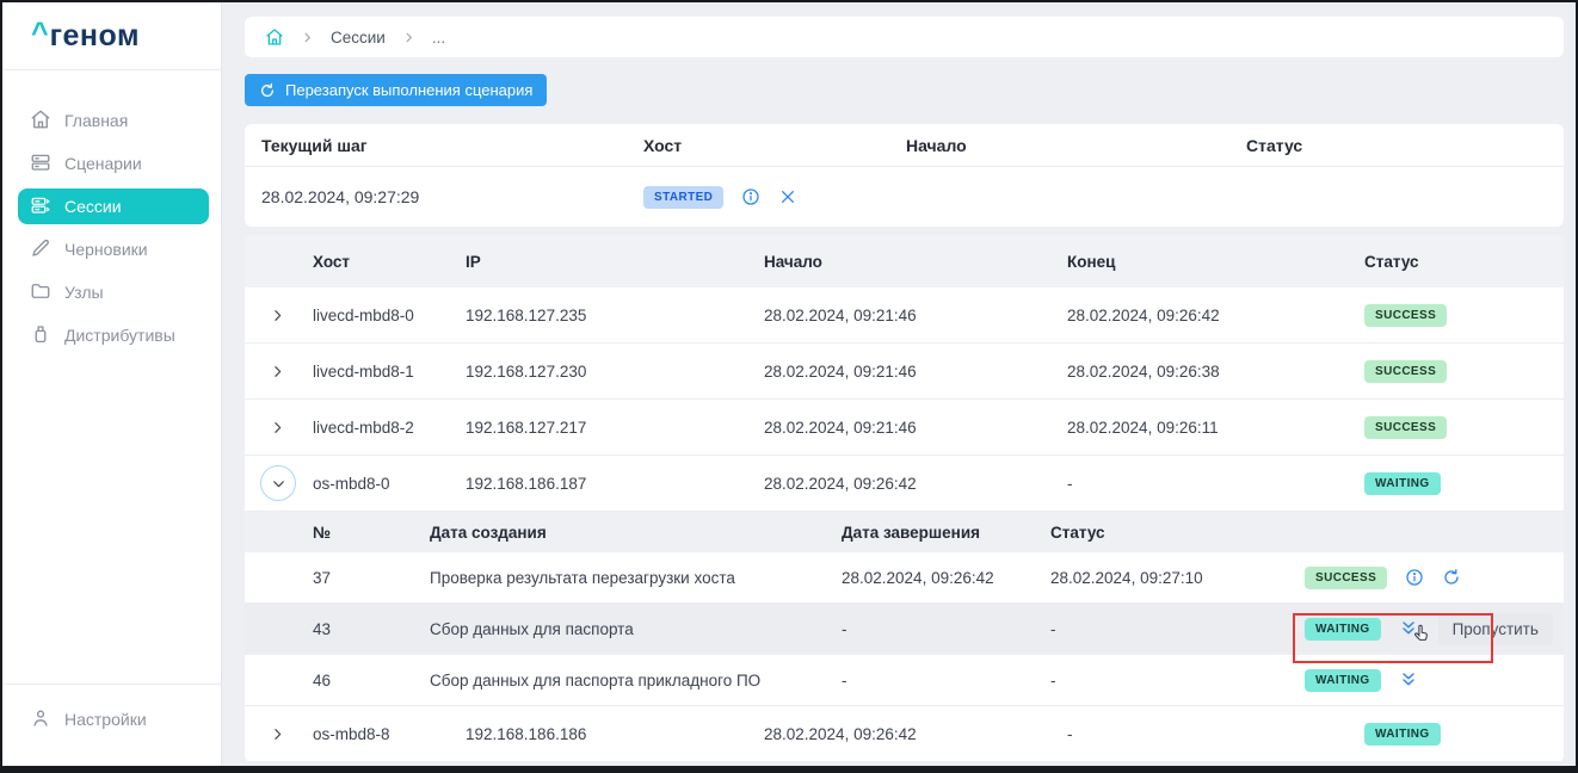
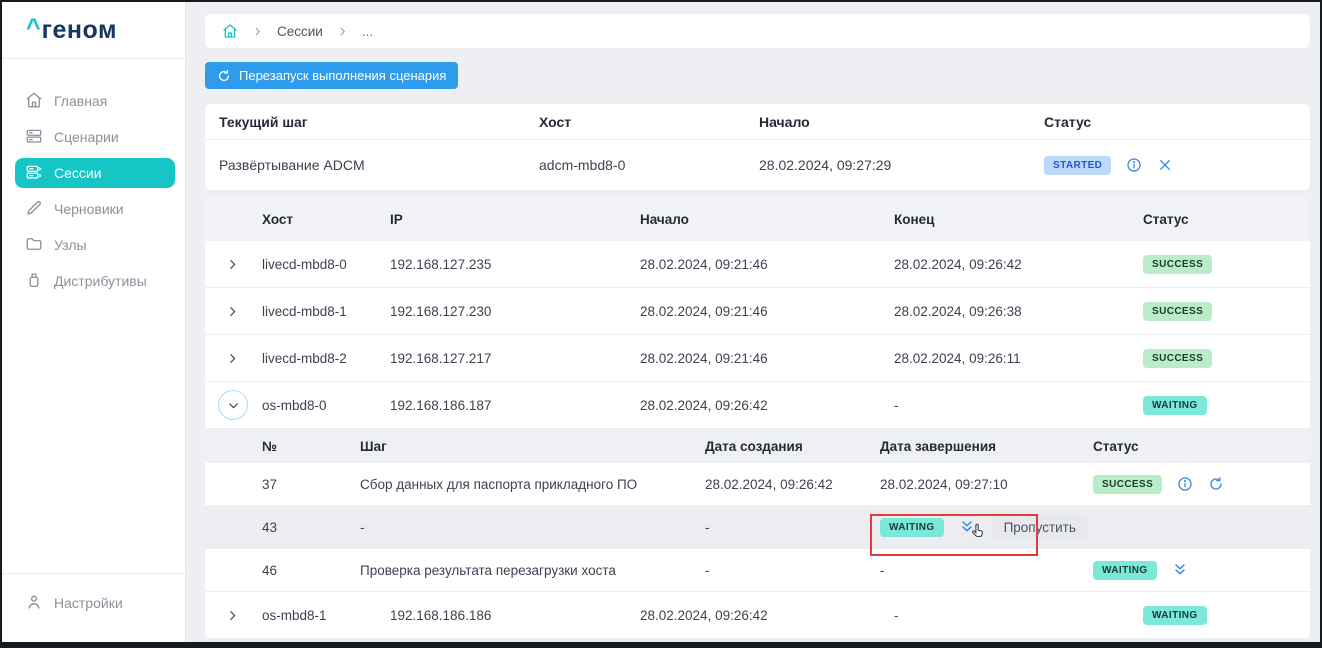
  ^
  геном
  Главная
  Сценарии
  Сессии
  Черновики
  Узлы
  Дистрибутивы
  Настройки
  Сессии
  ...
  Перезапуск выполнения сценария
  Текущий шаг
  Хост
  Начало
  Статус
+ Развёртывание ADCM
+ adcm-mbd8-0
  28.02.2024, 09:27:29
  STARTED
  Хост
  IP
  Начало
  Конец
  Статус
  livecd-mbd8-0
  192.168.127.235
  28.02.2024, 09:21:46
  28.02.2024, 09:26:42
  SUCCESS
  livecd-mbd8-1
  192.168.127.230
  28.02.2024, 09:21:46
  28.02.2024, 09:26:38
  SUCCESS
  livecd-mbd8-2
  192.168.127.217
  28.02.2024, 09:21:46
  28.02.2024, 09:26:11
  SUCCESS
  os-mbd8-0
  192.168.186.187
  28.02.2024, 09:26:42
  -
  WAITING
  №
+ Шаг
  Дата создания
  Дата завершения
  Статус
  37
- Проверка результата перезагрузки хоста
+ Сбор данных для паспорта прикладного ПО
  28.02.2024, 09:26:42
  28.02.2024, 09:27:10
  SUCCESS
  43
- Сбор данных для паспорта
  -
  -
  WAITING
  Пропустить
  46
- Сбор данных для паспорта прикладного ПО
+ Проверка результата перезагрузки хоста
  -
  -
  WAITING
- os-mbd8-8
+ os-mbd8-1
  192.168.186.186
  28.02.2024, 09:26:42
  -
  WAITING
